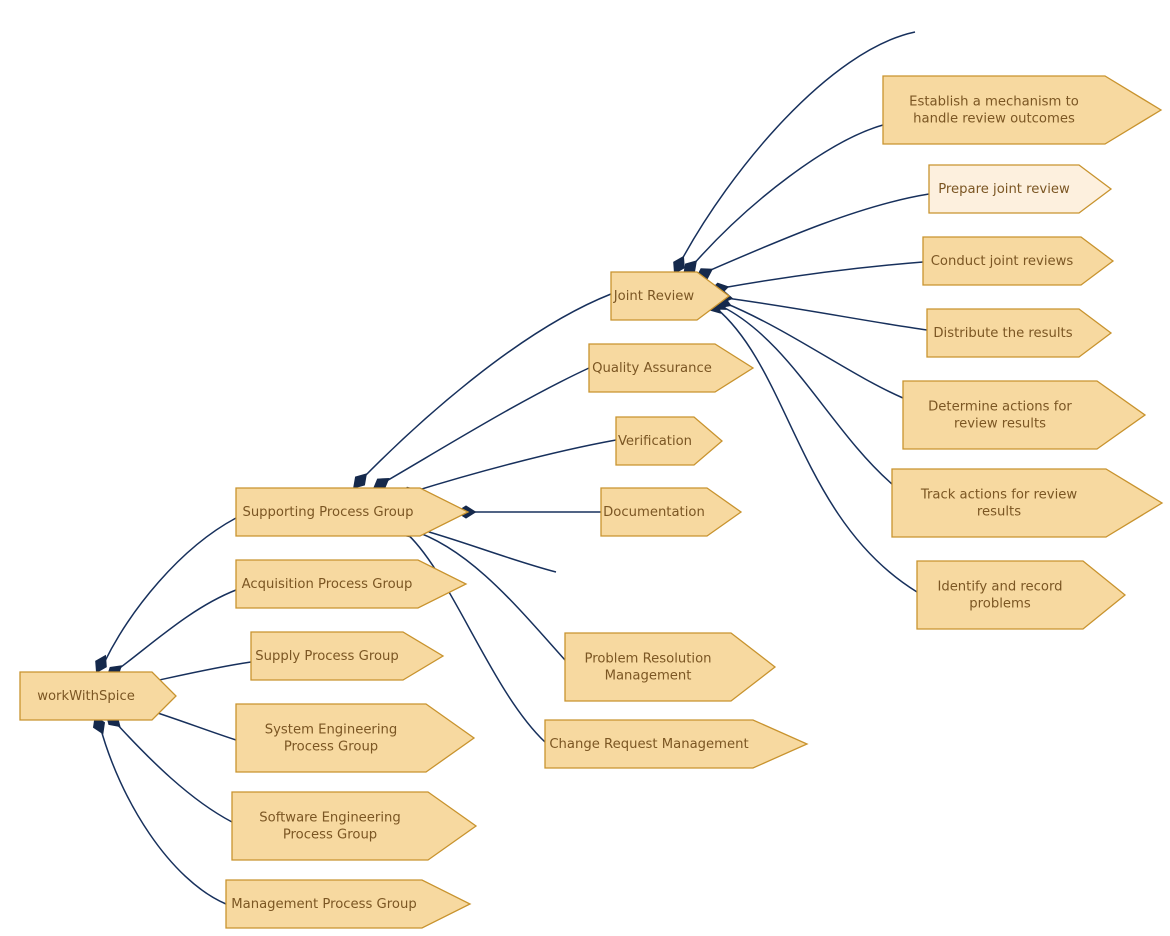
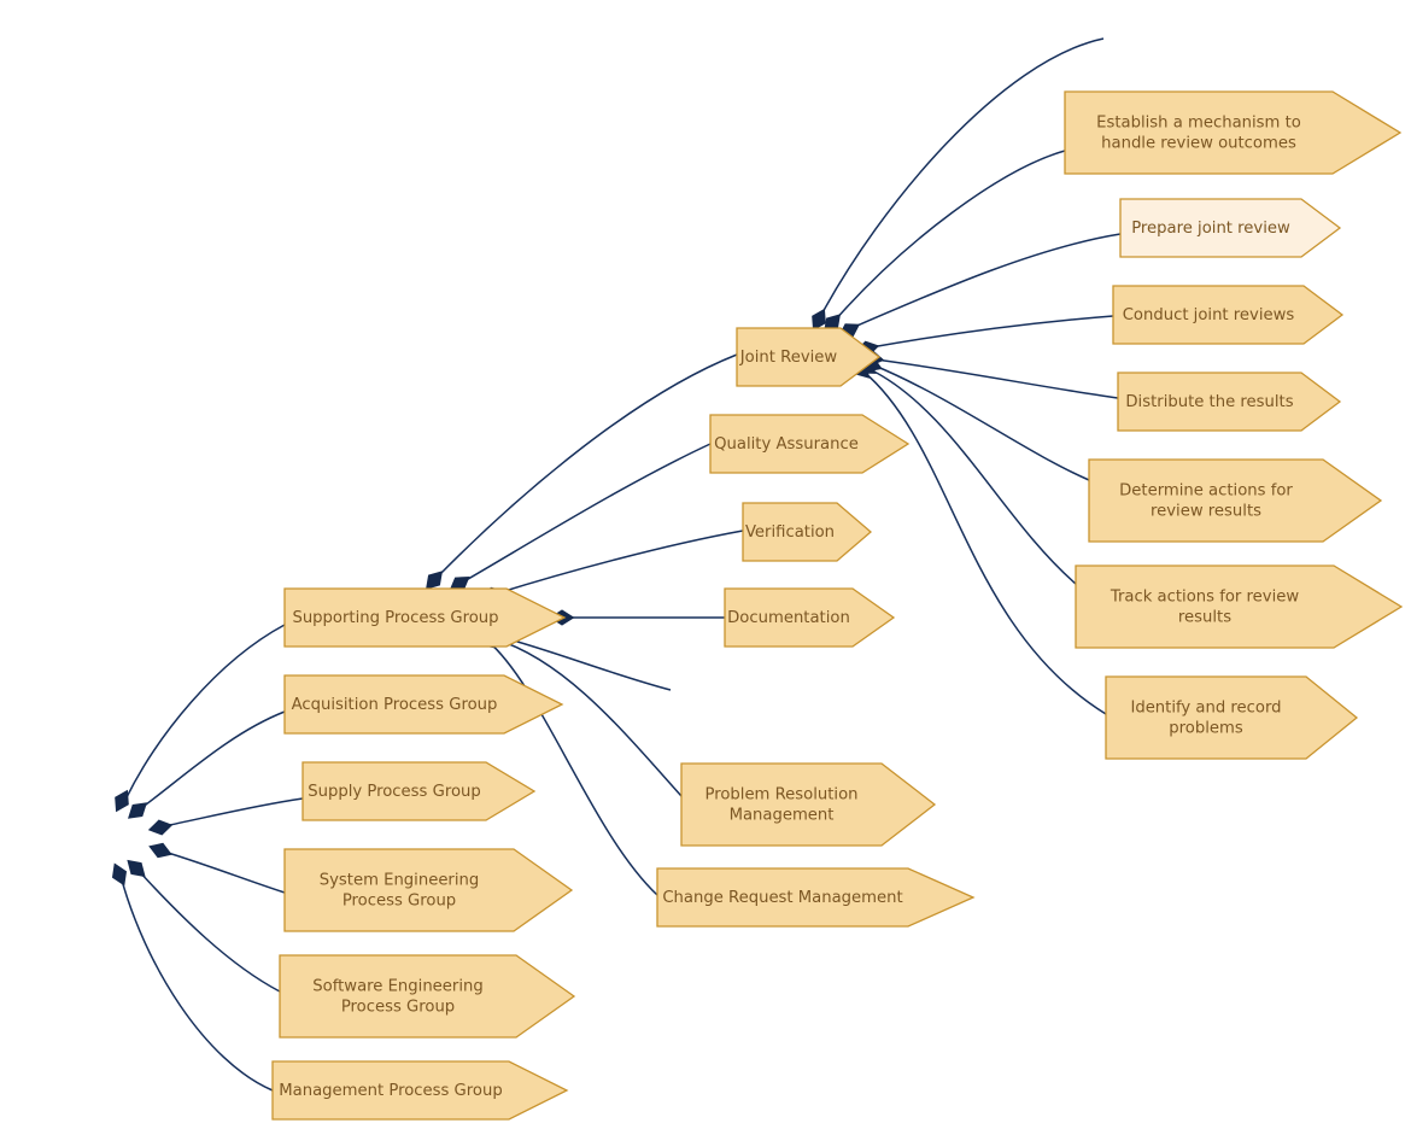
- workWithSpice
  Supporting Process Group
  Acquisition Process Group
  Supply Process Group
  System Engineering
  Process Group
  Software Engineering
  Process Group
  Management Process Group
  Joint Review
  Quality Assurance
  Verification
  Documentation
  Problem Resolution
  Management
  Change Request Management
  Establish a mechanism to
  handle review outcomes
  Prepare joint review
  Conduct joint reviews
  Distribute the results
  Determine actions for
  review results
  Track actions for review
  results
  Identify and record
  problems
